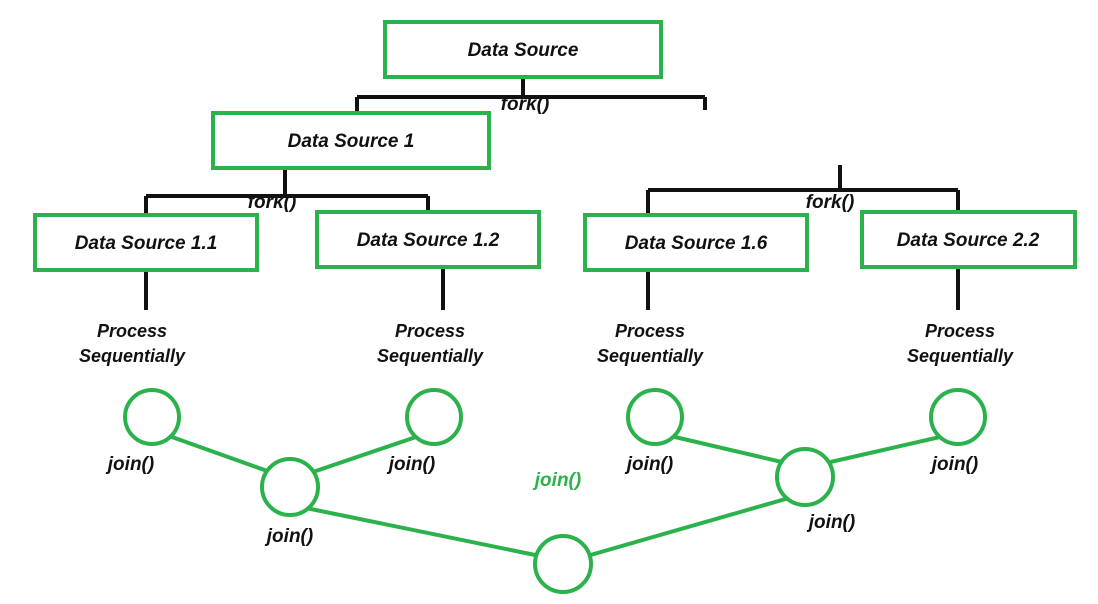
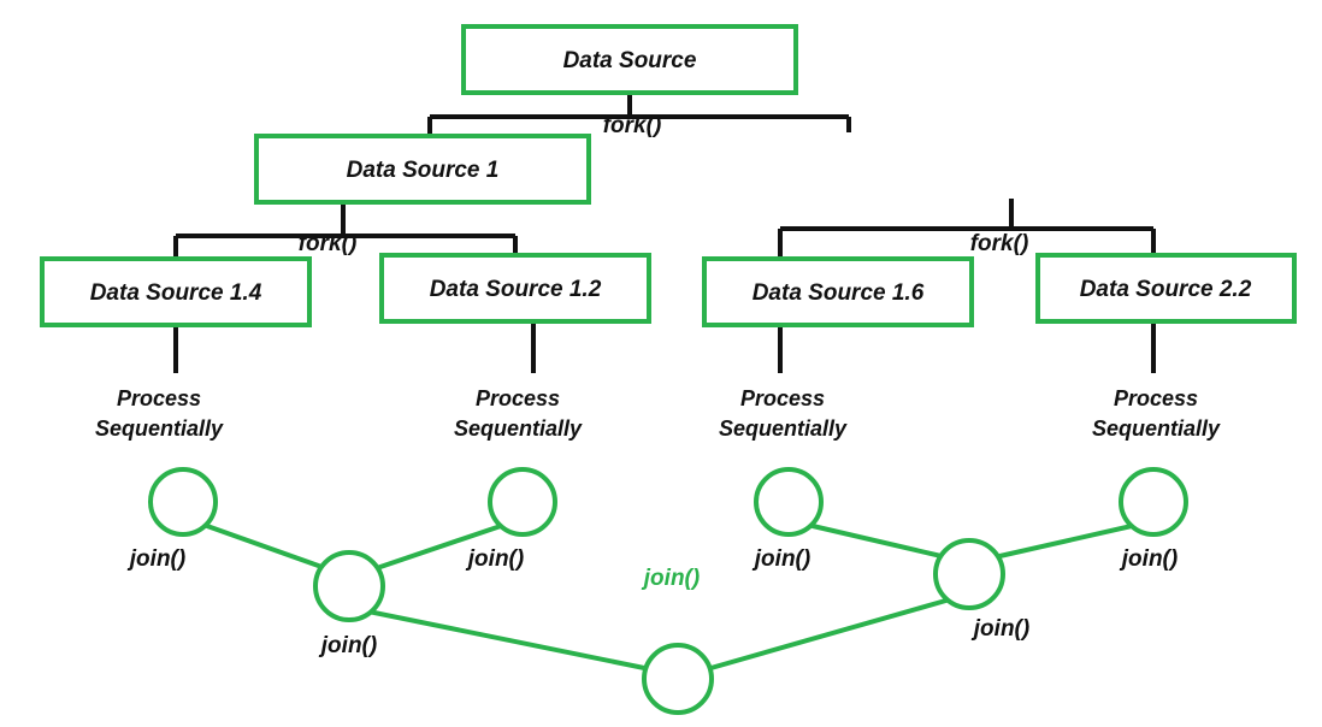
  Data Source
  Data Source 1
- Data Source 1.1
+ Data Source 1.4
  Data Source 1.2
  Data Source 1.6
  Data Source 2.2
  fork()
  fork()
  fork()
  Process
  Sequentially
  Process
  Sequentially
  Process
  Sequentially
  Process
  Sequentially
  join()
  join()
  join()
  join()
  join()
  join()
  join()
